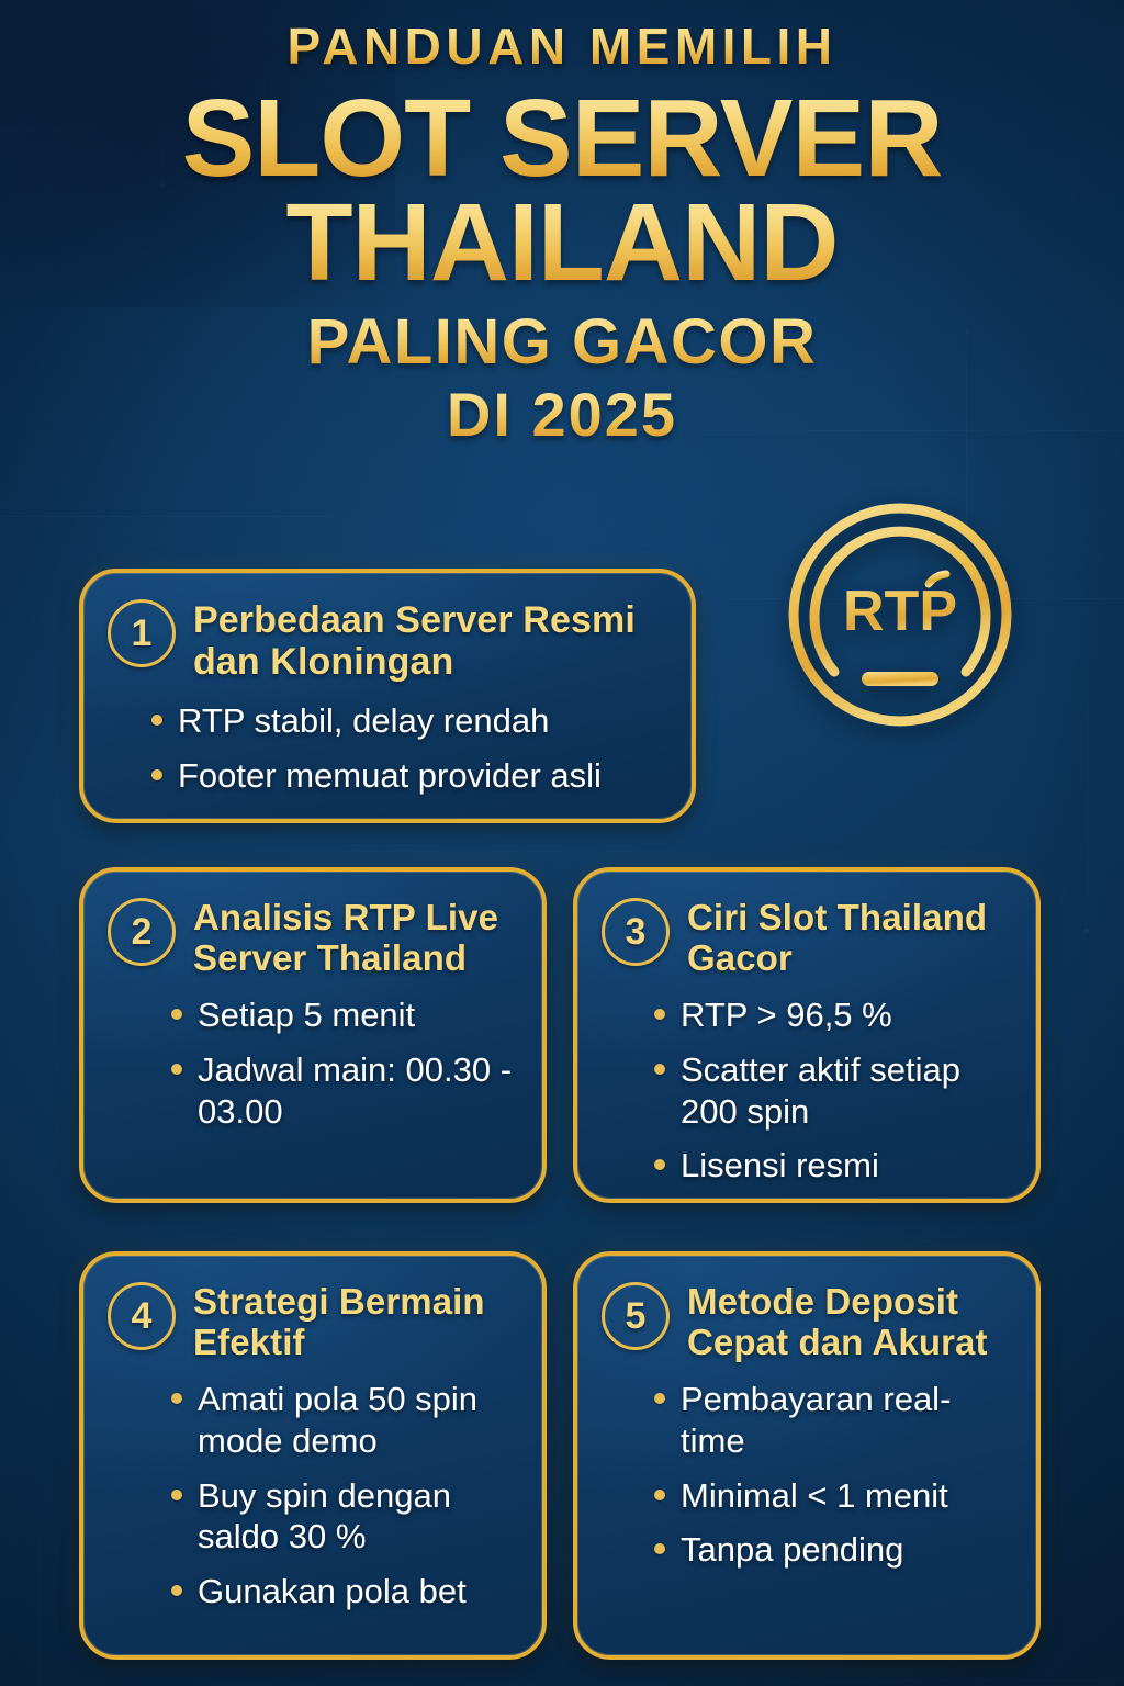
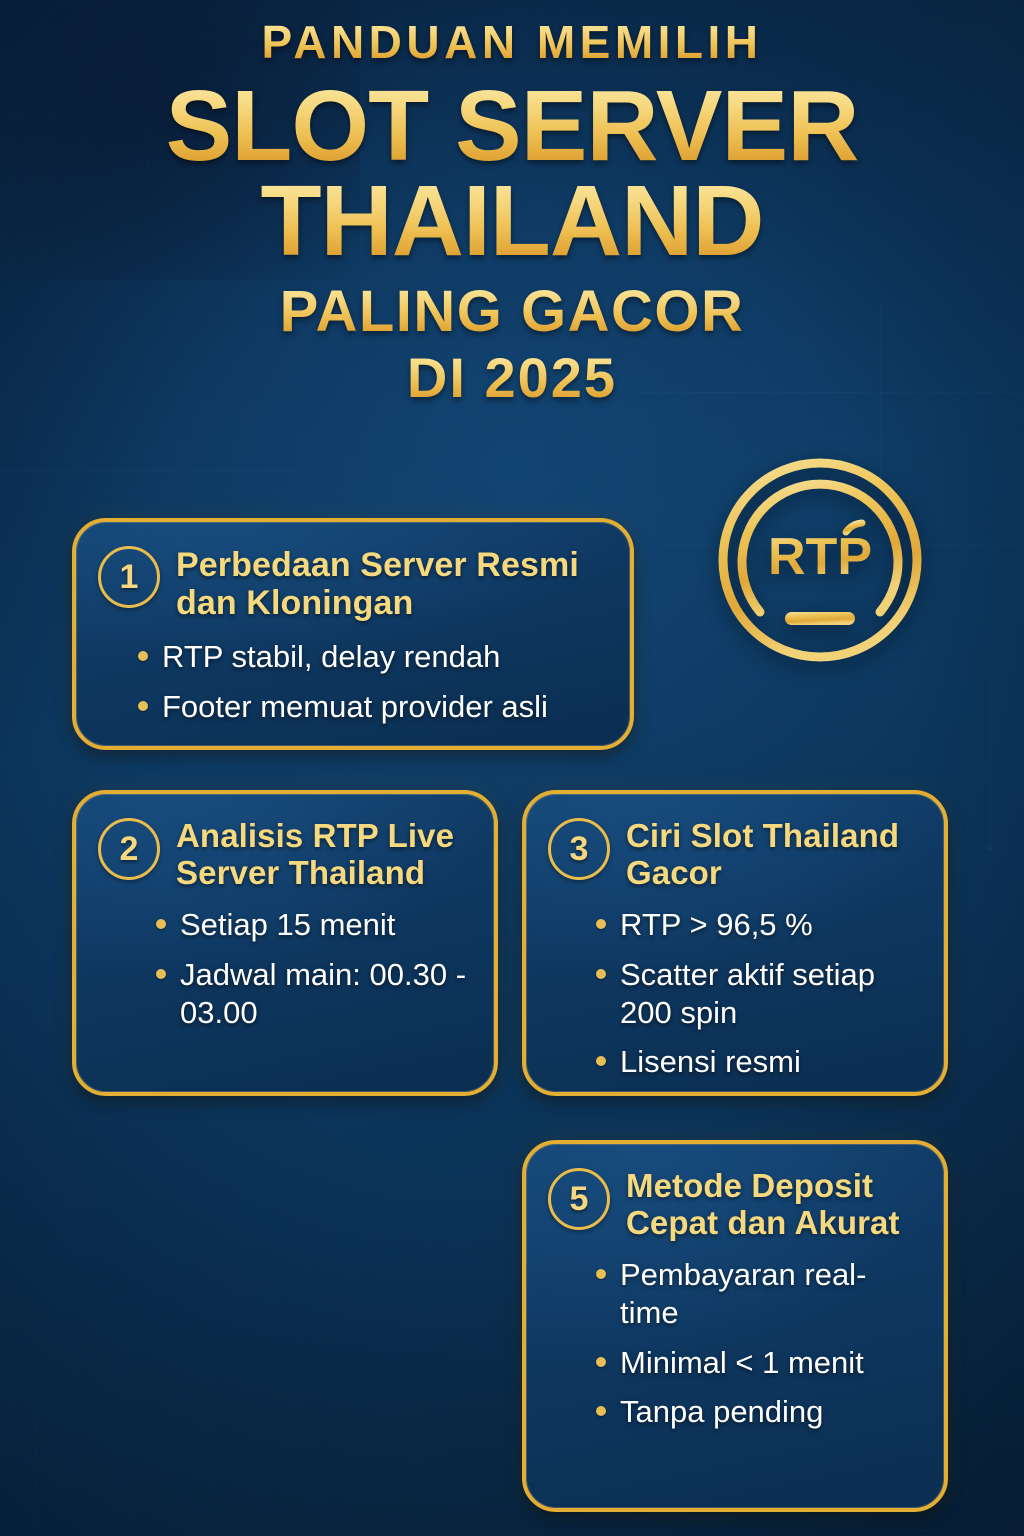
  PANDUAN MEMILIH
  SLOT SERVER
  THAILAND
  PALING GACOR
  DI 2025
  RTP
  1
  Perbedaan Server Resmi dan Kloningan
  RTP stabil, delay rendah
  Footer memuat provider asli
  2
  Analisis RTP Live Server Thailand
- Setiap 5 menit
+ Setiap 15 menit
  Jadwal main: 00.30 - 03.00
  3
  Ciri Slot Thailand Gacor
  RTP > 96,5 %
  Scatter aktif setiap 200 spin
  Lisensi resmi
- 4
- Strategi Bermain Efektif
- Amati pola 50 spin mode demo
- Buy spin dengan saldo 30 %
- Gunakan pola bet
  5
  Metode Deposit Cepat dan Akurat
  Pembayaran real-time
  Minimal < 1 menit
  Tanpa pending
